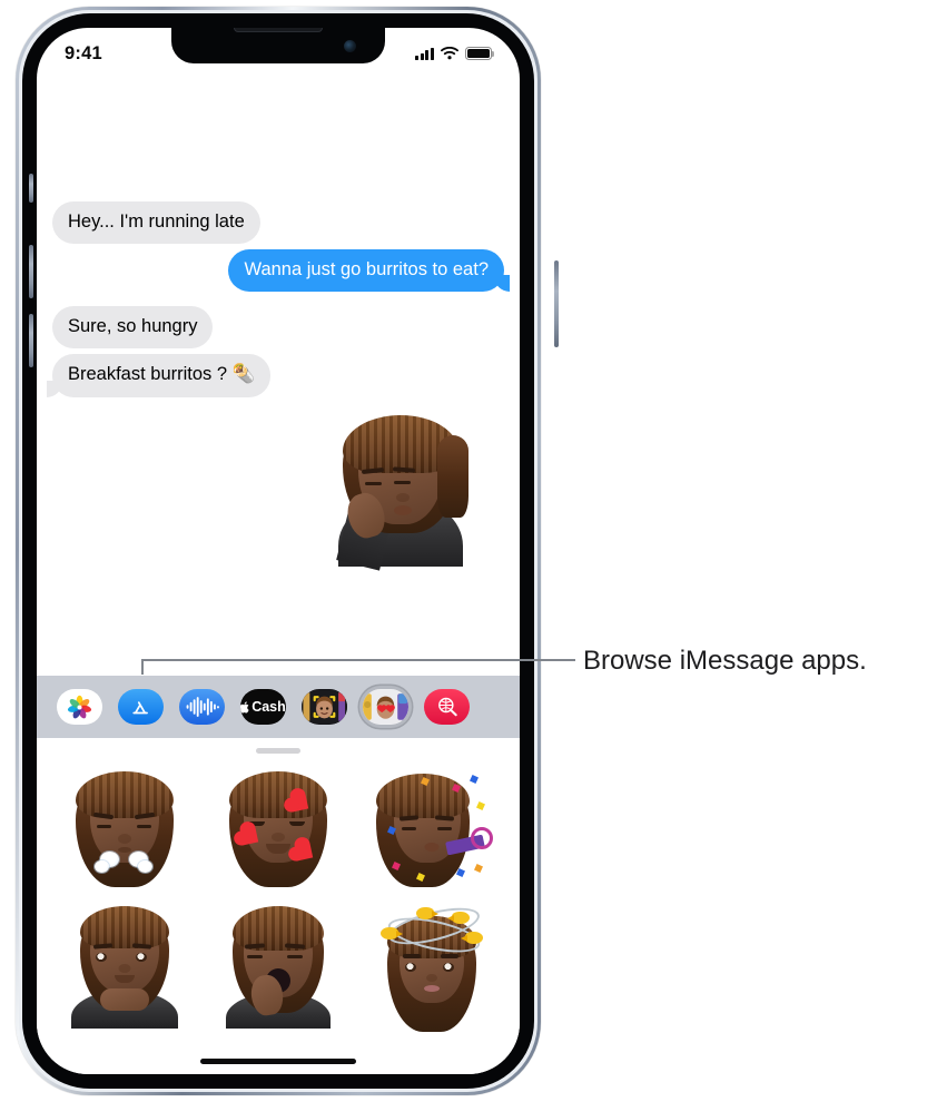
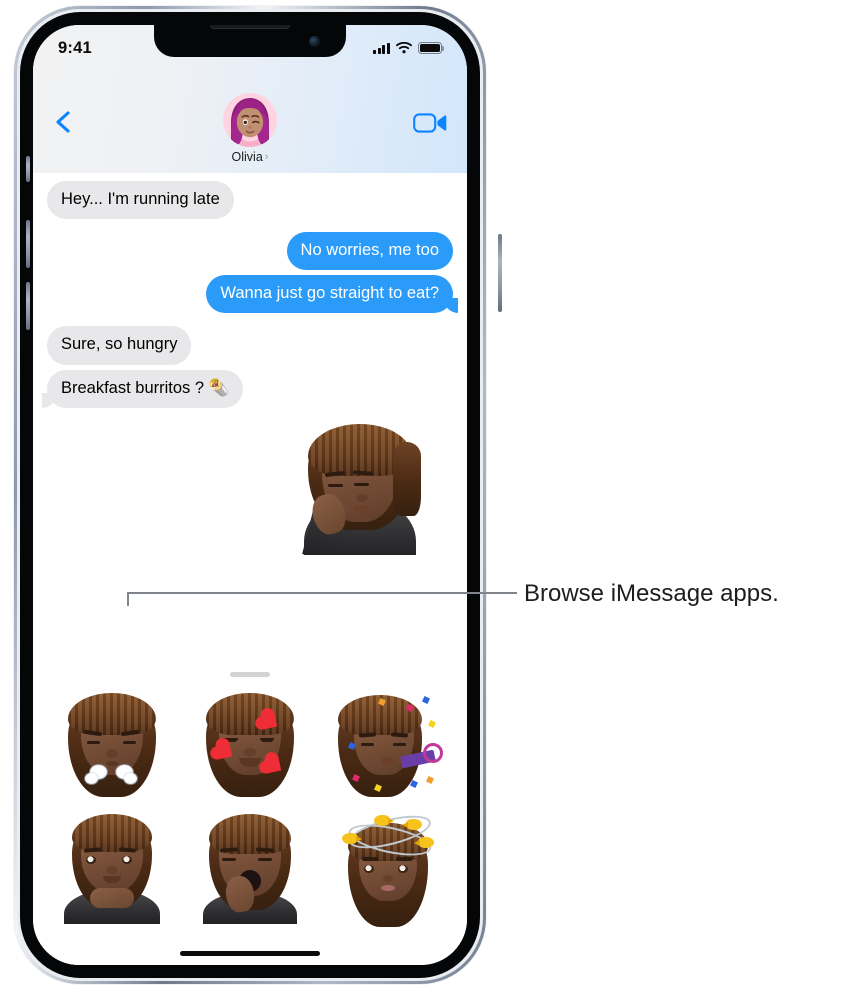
+ Olivia
+ ›
  Hey... I'm running late
+ No worries, me too
- Wanna just go burritos to eat?
+ Wanna just go straight to eat?
  Sure, so hungry
  Breakfast burritos ? 🌯
- Cash
  9:41
  Browse iMessage apps.
